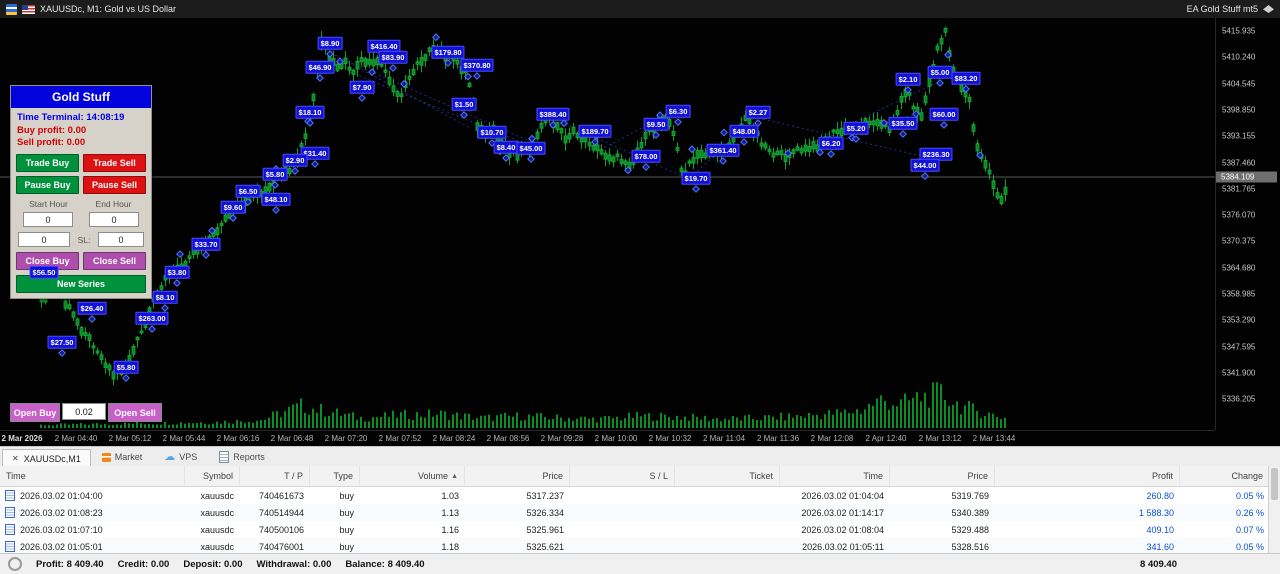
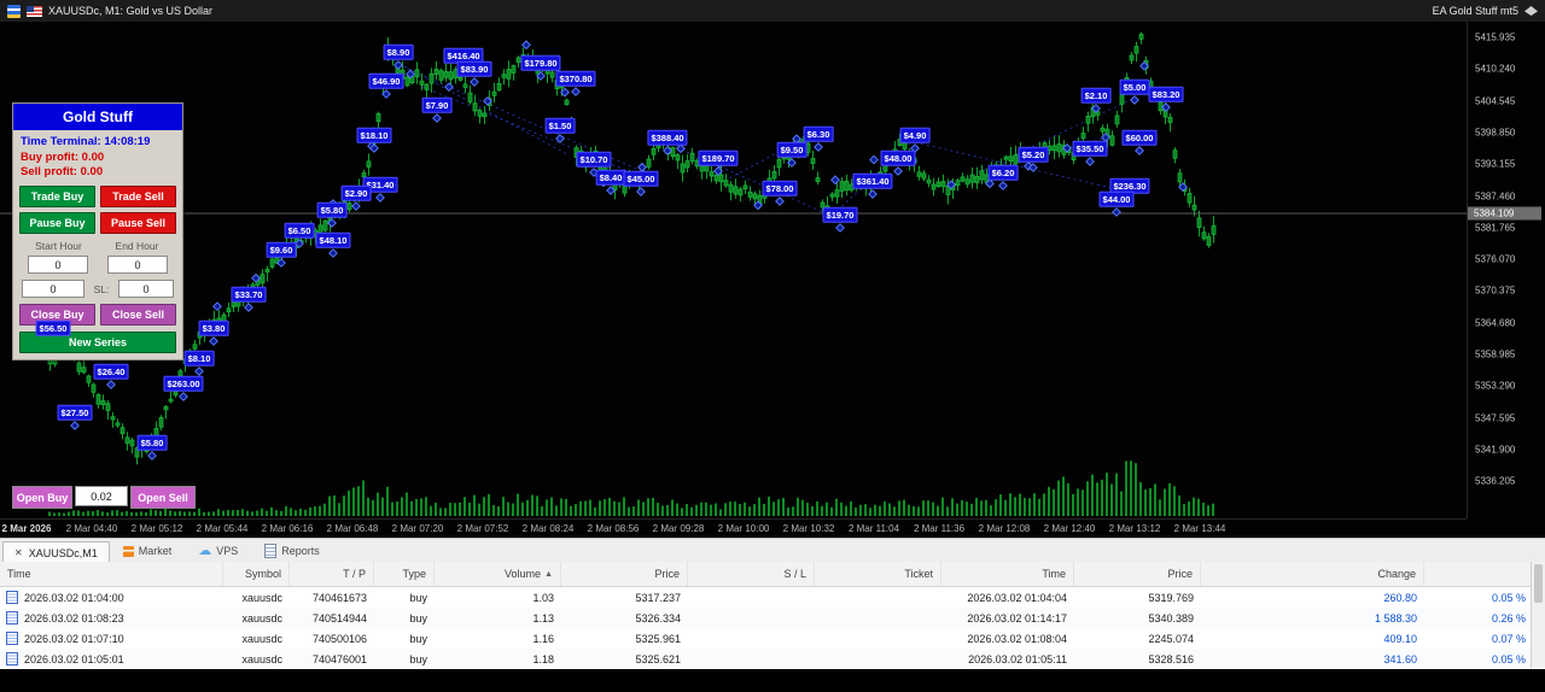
  XAUUSDc, M1: Gold vs US Dollar
  EA Gold Stuff mt5
  Gold Stuff
  Time Terminal: 14:08:19
  Buy profit: 0.00
  Sell profit: 0.00
  Trade Buy
  Trade Sell
  Pause Buy
  Pause Sell
  Start Hour
  End Hour
  0
  0
  0
  SL:
  0
  Close Buy
  Close Sell
  New Series
  Open Buy
  0.02
  Open Sell
  5384.109
  5415.935
  5410.240
  5404.545
  5398.850
  5393.155
  5387.460
  5381.765
  5376.070
  5370.375
  5364.680
  5358.985
  5353.290
  5347.595
  5341.900
  5336.205
  2 Mar 2026
  2 Mar 04:40
  2 Mar 05:12
  2 Mar 05:44
  2 Mar 06:16
  2 Mar 06:48
  2 Mar 07:20
  2 Mar 07:52
  2 Mar 08:24
  2 Mar 08:56
  2 Mar 09:28
  2 Mar 10:00
  2 Mar 10:32
  2 Mar 11:04
  2 Mar 11:36
  2 Mar 12:08
- 2 Apr 12:40
+ 2 Mar 12:40
  2 Mar 13:12
  2 Mar 13:44
  $8.90
  $416.40
  $83.90
  $179.80
  $46.90
  $370.80
  $7.90
  $18.10
  $1.50
  $388.40
  $6.30
- $2.27
+ $4.90
  $10.70
  $189.70
  $9.50
  $48.00
  $31.40
  $8.40
  $45.00
  $2.90
  $78.00
  $361.40
  $5.80
  $19.70
  $6.50
  $48.10
  $9.60
  $33.70
  $3.80
  $56.50
  $8.10
  $26.40
  $263.00
  $27.50
  $5.80
  $2.10
  $5.00
  $83.20
  $60.00
  $35.50
  $5.20
  $6.20
  $236.30
  $44.00
  ✕
  XAUUSDc,M1
  Market
  ☁
  VPS
  Reports
  Time
  Symbol
  T / P
  Type
  Volume
  Price
  S / L
  Ticket
  Time
  Price
- Profit
  Change
  2026.03.02 01:04:00
  xauusdc
  740461673
  buy
  1.03
  5317.237
  2026.03.02 01:04:04
  5319.769
  260.80
  0.05 %
  2026.03.02 01:08:23
  xauusdc
  740514944
  buy
  1.13
  5326.334
  2026.03.02 01:14:17
  5340.389
  1 588.30
  0.26 %
  2026.03.02 01:07:10
  xauusdc
  740500106
  buy
  1.16
  5325.961
  2026.03.02 01:08:04
- 5329.488
+ 2245.074
  409.10
  0.07 %
  2026.03.02 01:05:01
  xauusdc
  740476001
  buy
  1.18
  5325.621
  2026.03.02 01:05:11
  5328.516
  341.60
  0.05 %
- Profit: 8 409.40
- Credit: 0.00
- Deposit: 0.00
- Withdrawal: 0.00
- Balance: 8 409.40
- 8 409.40
